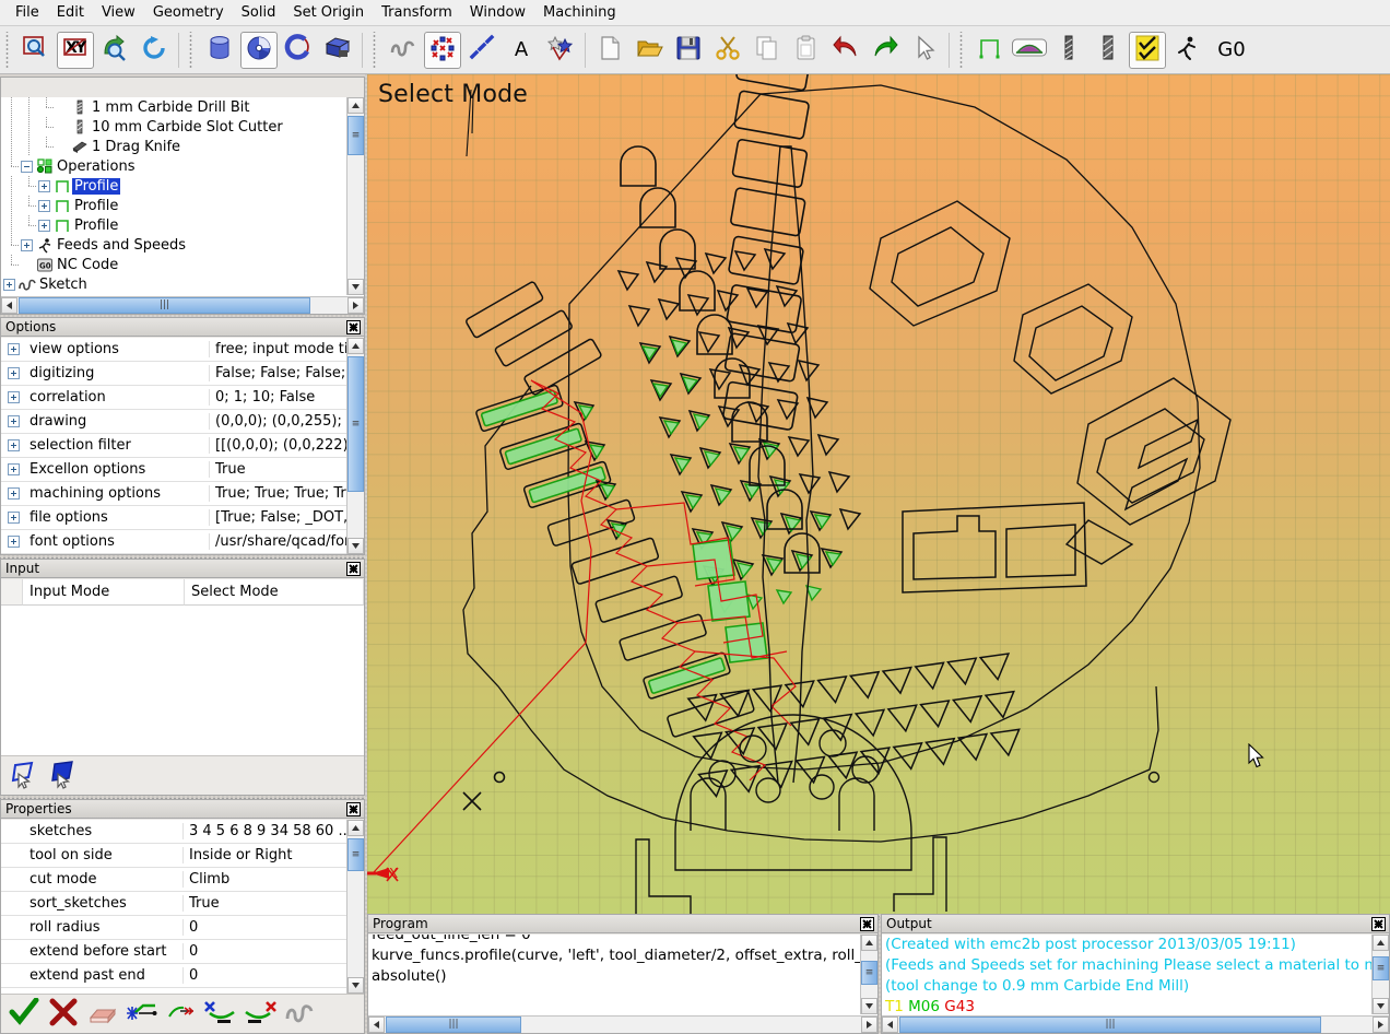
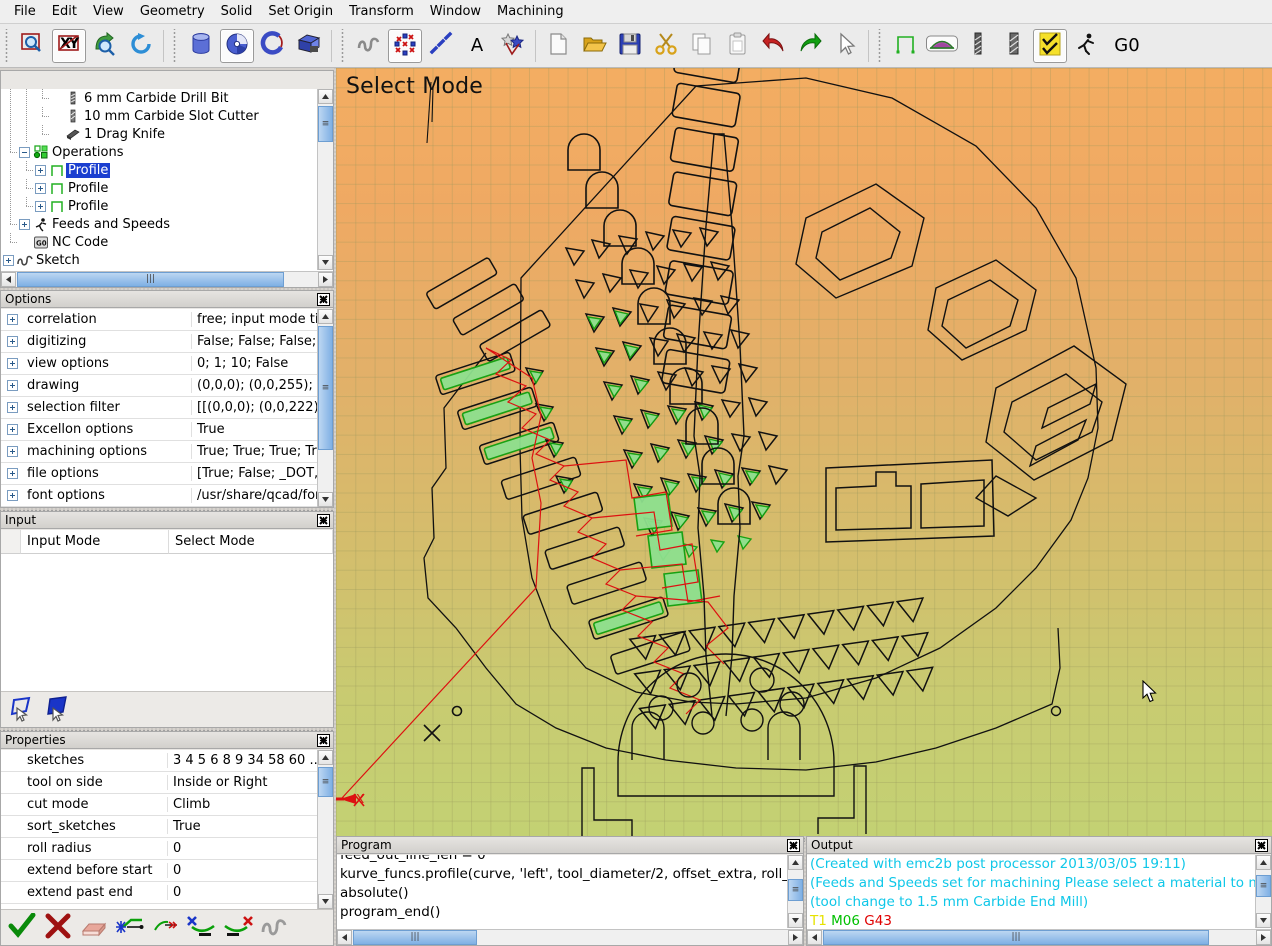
  File
  Edit
  View
  Geometry
  Solid
  Set Origin
  Transform
  Window
  Machining
  Y
  A
  G0
- 1 mm Carbide Drill Bit
+ 6 mm Carbide Drill Bit
  10 mm Carbide Slot Cutter
  1 Drag Knife
  Operations
  Profile
  Profile
  Profile
  Feeds and Speeds
  G0
  NC Code
  Sketch
  ≡
  |||
  Options
- view options
+ correlation
  free; input mode t
  digitizing
  False; False; False;
- correlation
+ view options
  0; 1; 10; False
  drawing
  (0,0,0); (0,0,255);
  selection filter
  [[(0,0,0); (0,0,222
  Excellon options
  True
  machining options
  True; True; True; Tr
  file options
  [True; False; _DOT
  font options
  /usr/share/qcad/fo
  ≡
  Input
  Input Mode
  Select Mode
  Properties
  sketches
  3 4 5 6 8 9 34 58 60 ..
  tool on side
  Inside or Right
  cut mode
  Climb
  sort_sketches
  True
  roll radius
  0
  extend before start
  0
  extend past end
  0
  ≡
  Select Mode
  X
  Program
  feed_out_line_len = 0
  kurve_funcs.profile(curve, 'left', tool_diameter/2, offset_extra, roll_
  absolute()
+ program_end()
  ≡
  |||
  Output
  (Created with emc2b post processor 2013/03/05 19:11)
  (Feeds and Speeds set for machining Please select a material to
- (tool change to 0.9 mm Carbide End Mill)
+ (tool change to 1.5 mm Carbide End Mill)
  T1 M06 G43
  ≡
  |||
